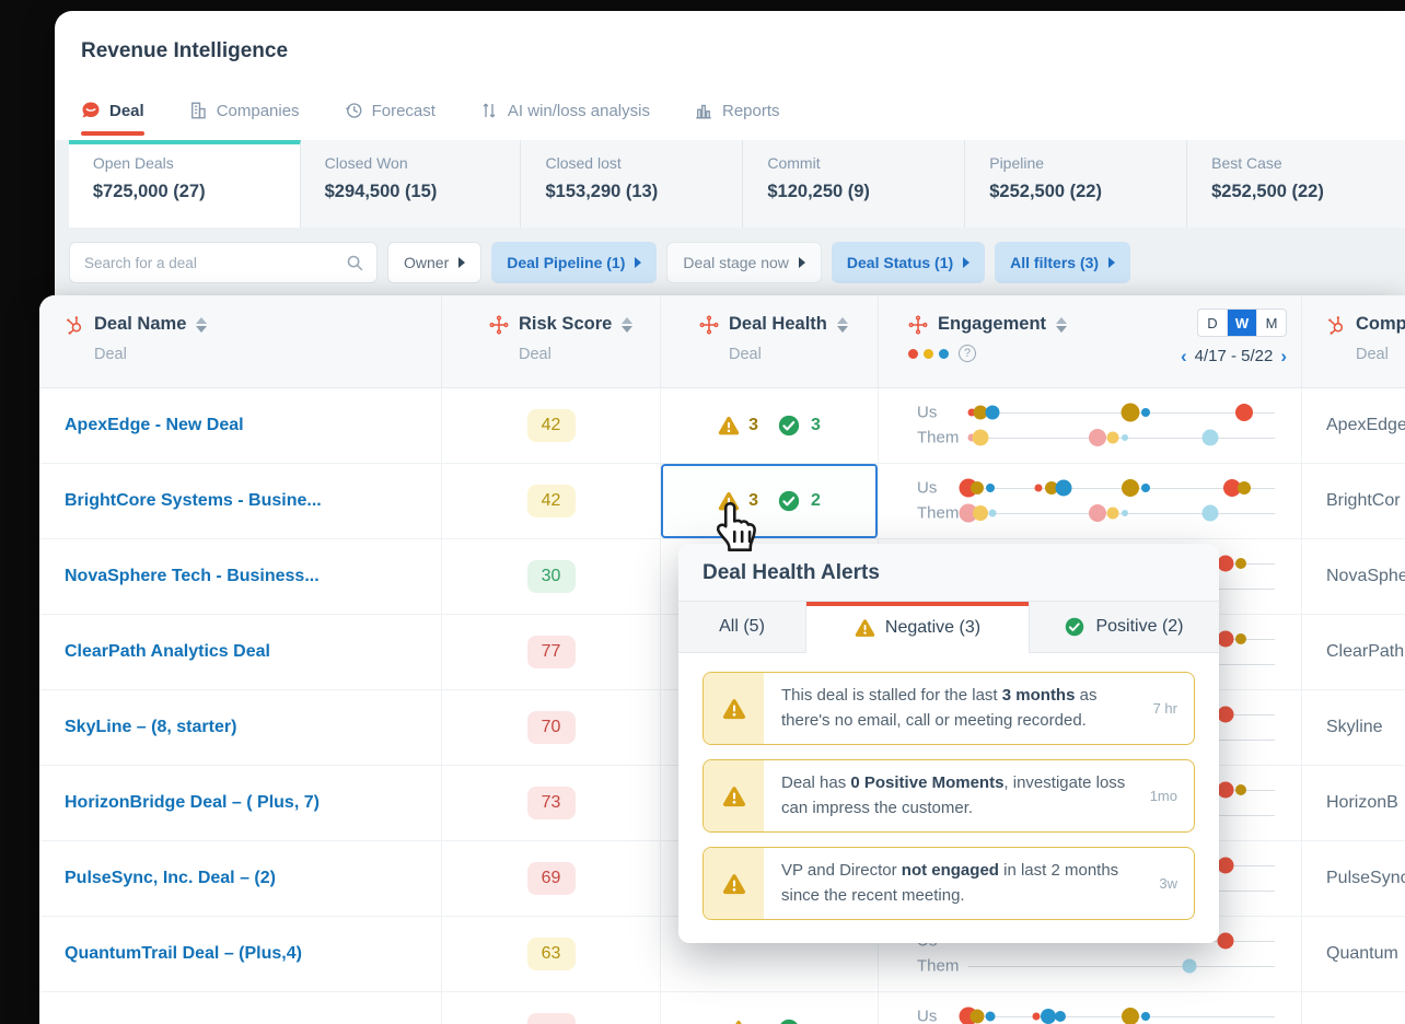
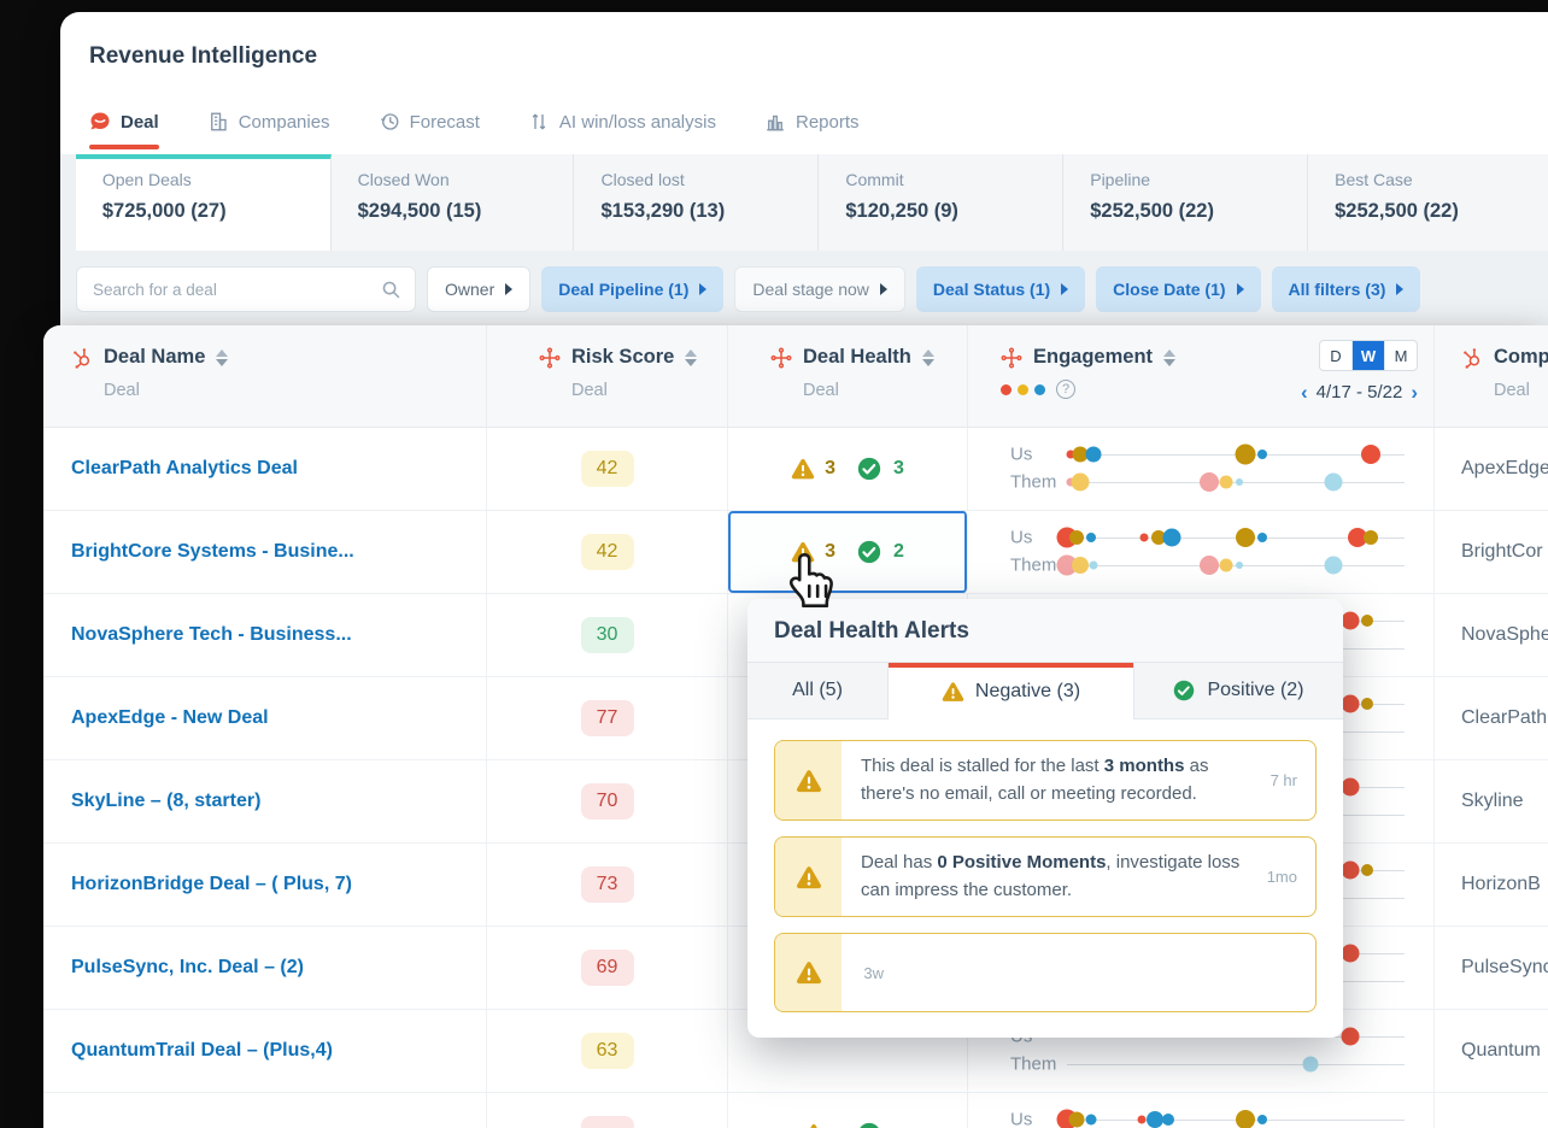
  Revenue Intelligence
  Deal
  Companies
  Forecast
  AI win/loss analysis
  Reports
  Open Deals
  $725,000 (27)
  Closed Won
  $294,500 (15)
  Closed lost
  $153,290 (13)
  Commit
  $120,250 (9)
  Pipeline
  $252,500 (22)
  Best Case
  $252,500 (22)
  Search for a deal
  Owner
  Deal Pipeline (1)
  Deal stage now
  Deal Status (1)
+ Close Date (1)
  All filters (3)
  Deal Name
  Deal
  Risk Score
  Deal
  Deal Health
  Deal
  Engagement
  ?
  D
  W
  M
  ‹
  4/17 - 5/22
  ›
  Comp
  Deal
- ApexEdge - New Deal
+ ClearPath Analytics Deal
  42
  3
  3
  Us
  Them
  ApexEdge
  BrightCore Systems - Busine...
  42
  3
  2
  Us
  Them
  BrightCor
  NovaSphere Tech - Business...
  30
  NovaSphe
- ClearPath Analytics Deal
+ ApexEdge - New Deal
  77
  ClearPath
  SkyLine – (8, starter)
  70
  Skyline
  HorizonBridge Deal – ( Plus, 7)
  73
  HorizonB
  PulseSync, Inc. Deal – (2)
  69
  PulseSyn
  QuantumTrail Deal – (Plus,4)
  63
  Them
  Quantum
  Us
  Deal Health Alerts
  All (5)
  Negative (3)
  Positive (2)
  This deal is stalled for the last 3 months as there's no email, call or meeting recorded.
  7 hr
  Deal has 0 Positive Moments, investigate loss can impress the customer.
  1mo
- VP and Director not engaged in last 2 months since the recent meeting.
  3w
